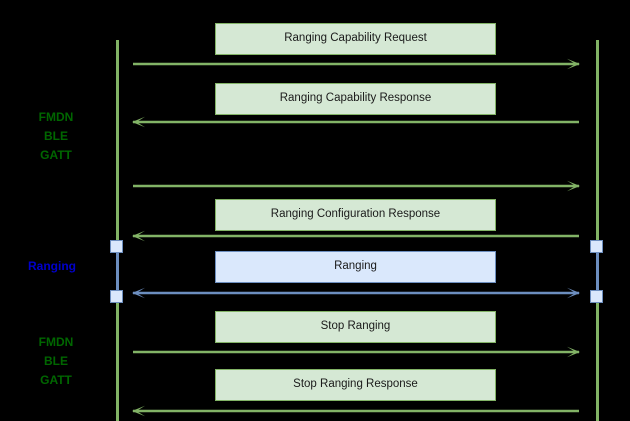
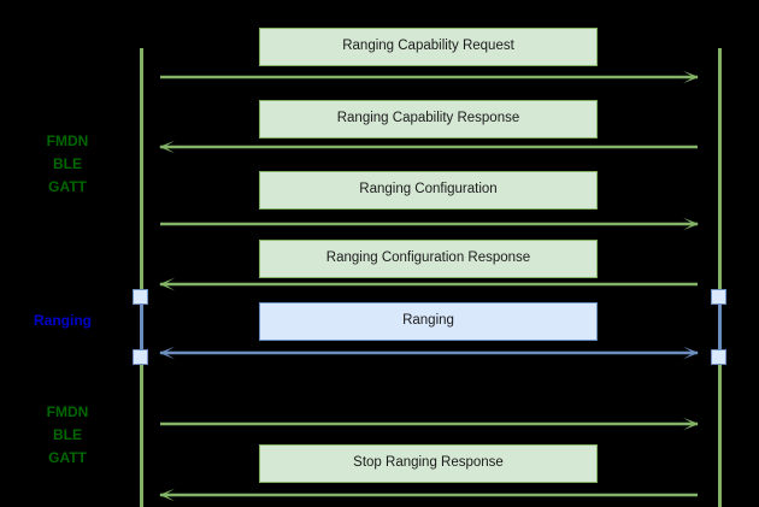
  Ranging Capability Request
  Ranging Capability Response
+ Ranging Configuration
  Ranging Configuration Response
  Ranging
- Stop Ranging
  Stop Ranging Response
  FMDN
  BLE
  GATT
  Ranging
  FMDN
  BLE
  GATT
